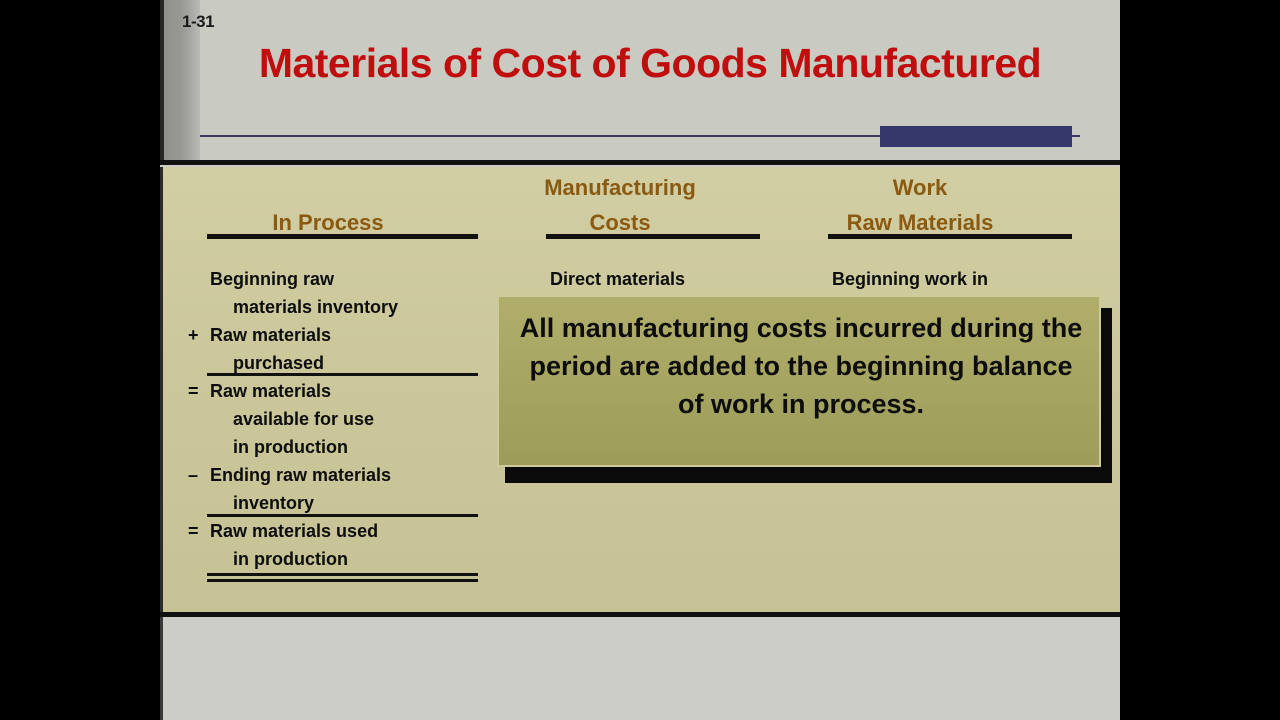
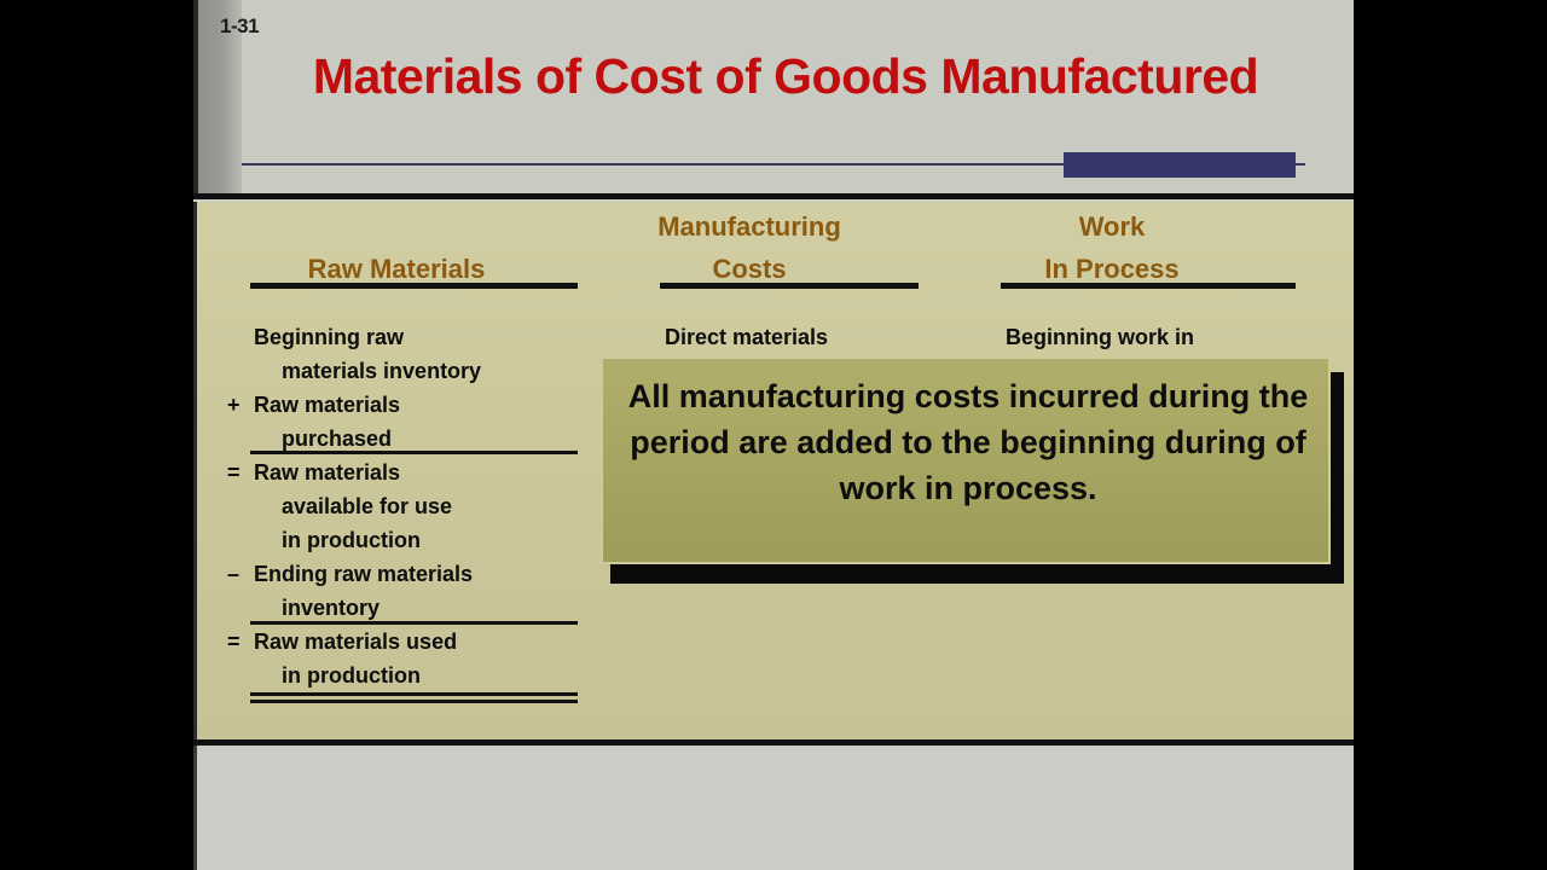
  1-31
  Materials of Cost of Goods Manufactured
- In Process
+ Raw Materials
  Beginning raw
  materials inventory
  +
  Raw materials
  purchased
  =
  Raw materials
  available for use
  in production
  –
  Ending raw materials
  inventory
  =
  Raw materials used
  in production
  Manufacturing
  Costs
  Direct materials
  Work
- Raw Materials
+ In Process
  Beginning work in
- All manufacturing costs incurred during the period are added to the beginning balance of work in process.
+ All manufacturing costs incurred during the period are added to the beginning during of work in process.
